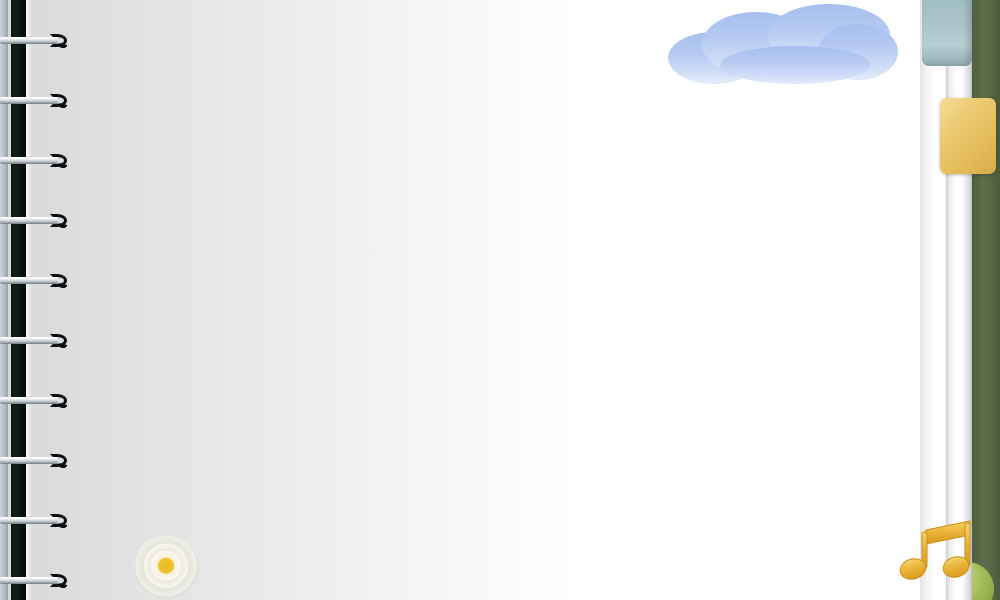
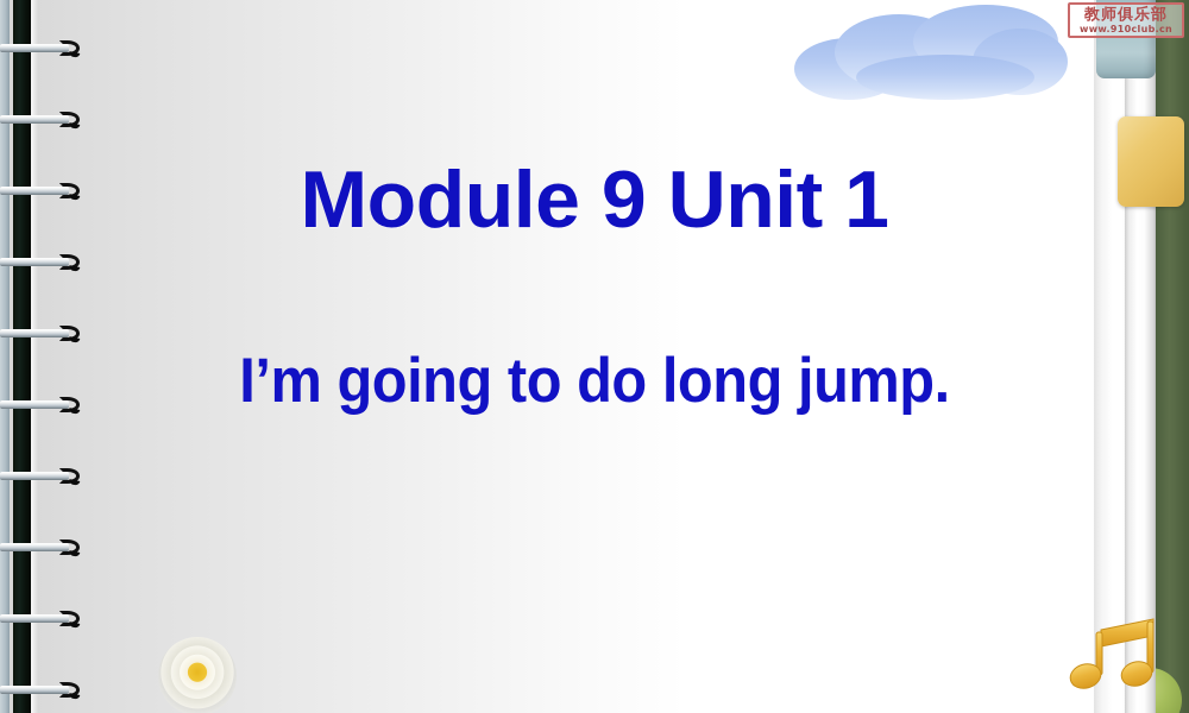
+ 教师俱乐部
+ www.910club.cn
+ Module 9 Unit 1
+ I’m going to do long jump.
